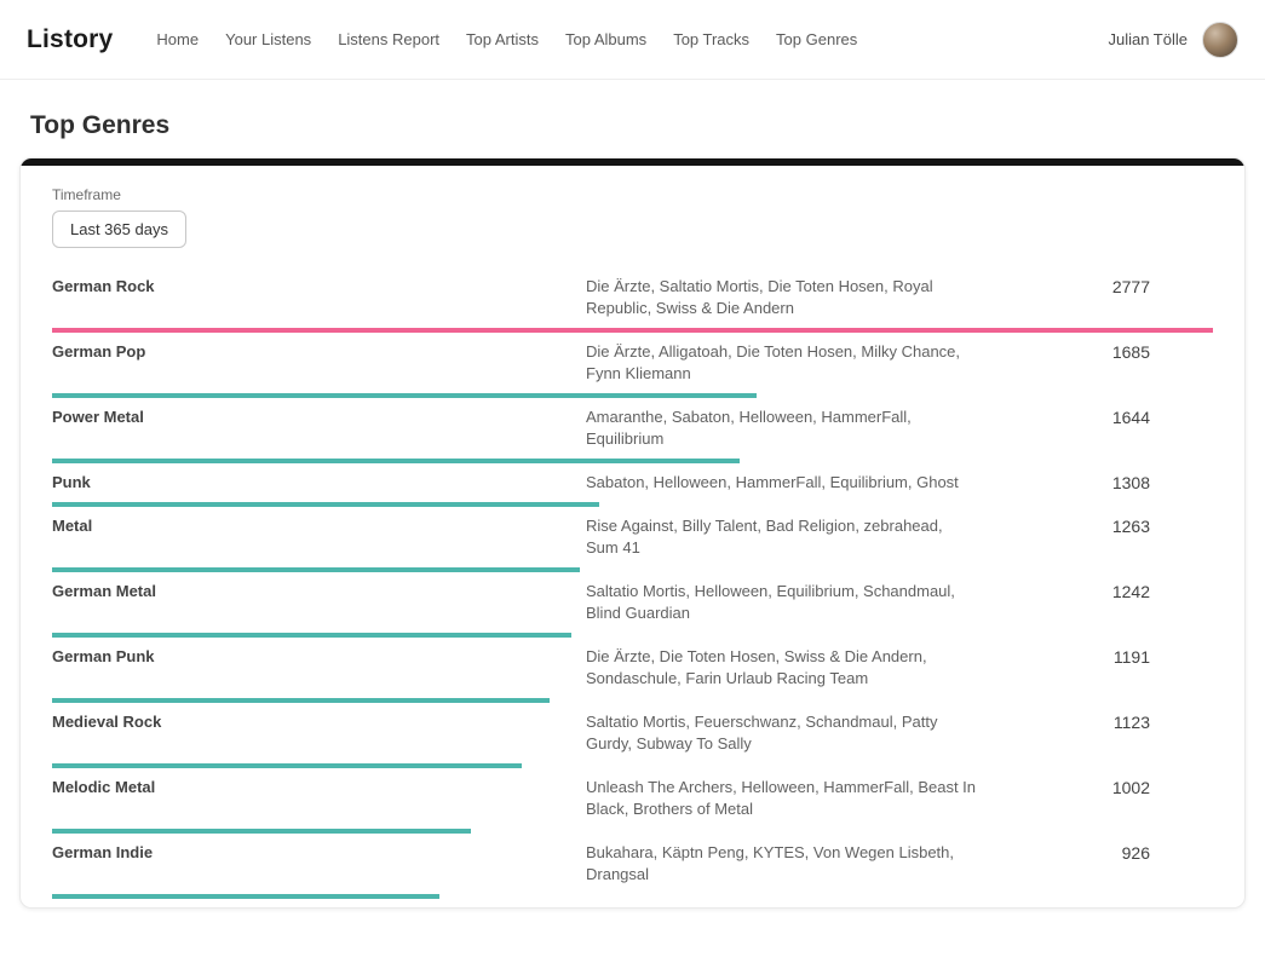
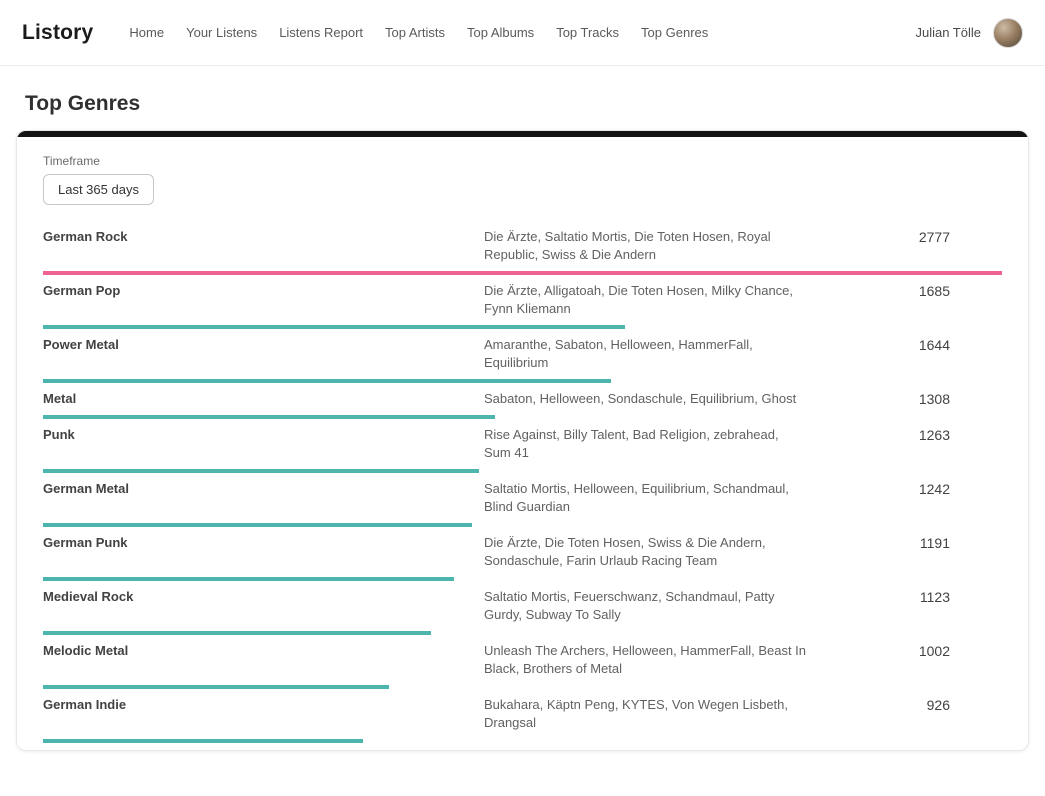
  Listory
  Home
  Your Listens
  Listens Report
  Top Artists
  Top Albums
  Top Tracks
  Top Genres
  Julian Tölle
  Top Genres
  Timeframe
  Last 365 days
  German Rock
  Die Ärzte, Saltatio Mortis, Die Toten Hosen, Royal Republic, Swiss & Die Andern
  2777
  German Pop
  Die Ärzte, Alligatoah, Die Toten Hosen, Milky Chance, Fynn Kliemann
  1685
  Power Metal
  Amaranthe, Sabaton, Helloween, HammerFall, Equilibrium
  1644
- Punk
+ Metal
- Sabaton, Helloween, HammerFall, Equilibrium, Ghost
+ Sabaton, Helloween, Sondaschule, Equilibrium, Ghost
  1308
- Metal
+ Punk
  Rise Against, Billy Talent, Bad Religion, zebrahead, Sum 41
  1263
  German Metal
  Saltatio Mortis, Helloween, Equilibrium, Schandmaul, Blind Guardian
  1242
  German Punk
  Die Ärzte, Die Toten Hosen, Swiss & Die Andern, Sondaschule, Farin Urlaub Racing Team
  1191
  Medieval Rock
  Saltatio Mortis, Feuerschwanz, Schandmaul, Patty Gurdy, Subway To Sally
  1123
  Melodic Metal
  Unleash The Archers, Helloween, HammerFall, Beast In Black, Brothers of Metal
  1002
  German Indie
  Bukahara, Käptn Peng, KYTES, Von Wegen Lisbeth, Drangsal
  926
